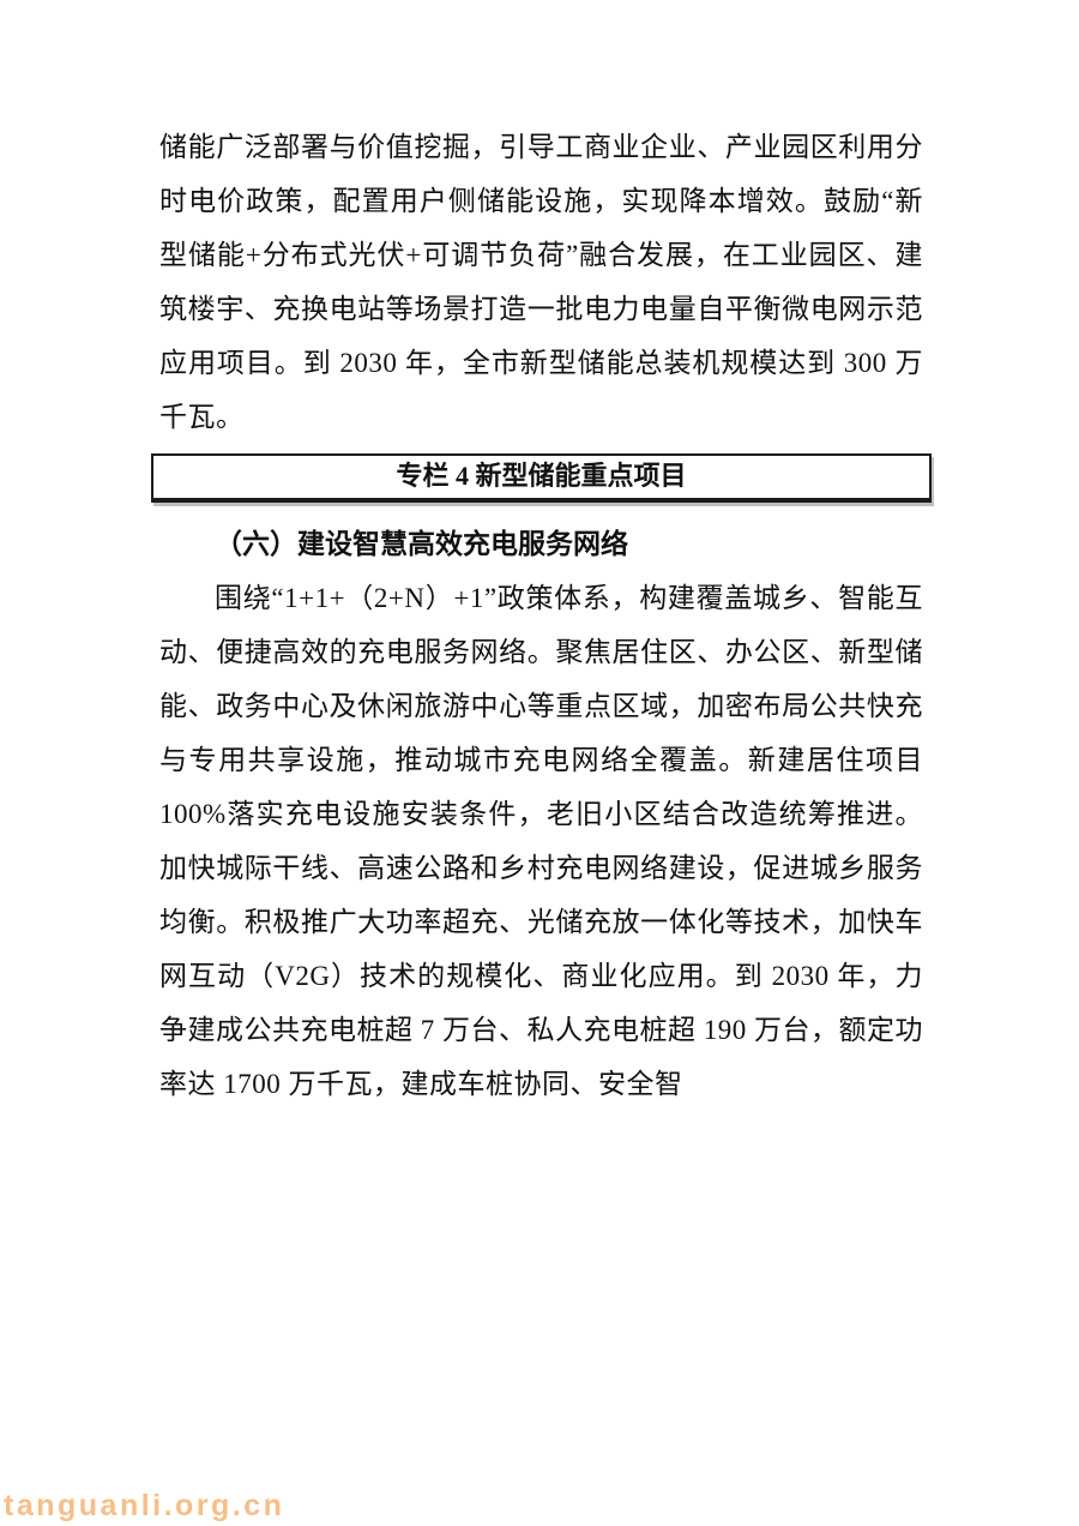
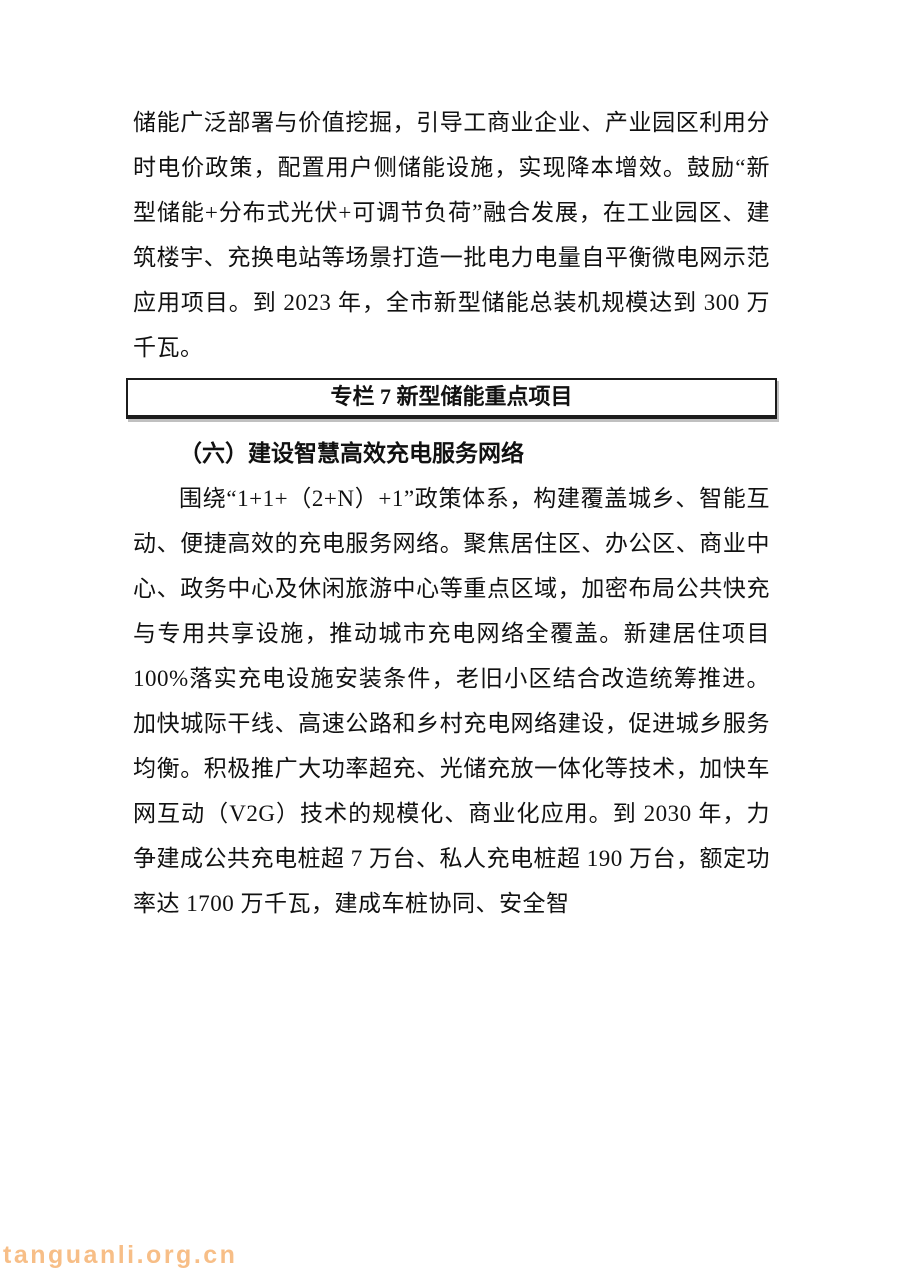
- 储能广泛部署与价值挖掘，引导工商业企业、产业园区利用分时电价政策，配置用户侧储能设施，实现降本增效。鼓励“新型储能+分布式光伏+可调节负荷”融合发展，在工业园区、建筑楼宇、充换电站等场景打造一批电力电量自平衡微电网示范应用项目。到 2030 年，全市新型储能总装机规模达到 300 万千瓦。
+ 储能广泛部署与价值挖掘，引导工商业企业、产业园区利用分时电价政策，配置用户侧储能设施，实现降本增效。鼓励“新型储能+分布式光伏+可调节负荷”融合发展，在工业园区、建筑楼宇、充换电站等场景打造一批电力电量自平衡微电网示范应用项目。到 2023 年，全市新型储能总装机规模达到 300 万千瓦。
- 专栏 4 新型储能重点项目
+ 专栏 7 新型储能重点项目
  （六）建设智慧高效充电服务网络
- 围绕“1+1+（2+N）+1”政策体系，构建覆盖城乡、智能互动、便捷高效的充电服务网络。聚焦居住区、办公区、新型储能、政务中心及休闲旅游中心等重点区域，加密布局公共快充与专用共享设施，推动城市充电网络全覆盖。新建居住项目 100%落实充电设施安装条件，老旧小区结合改造统筹推进。加快城际干线、高速公路和乡村充电网络建设，促进城乡服务均衡。积极推广大功率超充、光储充放一体化等技术，加快车网互动（V2G）技术的规模化、商业化应用。到 2030 年，力争建成公共充电桩超 7 万台、私人充电桩超 190 万台，额定功率达 1700 万千瓦，建成车桩协同、安全智
+ 围绕“1+1+（2+N）+1”政策体系，构建覆盖城乡、智能互动、便捷高效的充电服务网络。聚焦居住区、办公区、商业中心、政务中心及休闲旅游中心等重点区域，加密布局公共快充与专用共享设施，推动城市充电网络全覆盖。新建居住项目 100%落实充电设施安装条件，老旧小区结合改造统筹推进。加快城际干线、高速公路和乡村充电网络建设，促进城乡服务均衡。积极推广大功率超充、光储充放一体化等技术，加快车网互动（V2G）技术的规模化、商业化应用。到 2030 年，力争建成公共充电桩超 7 万台、私人充电桩超 190 万台，额定功率达 1700 万千瓦，建成车桩协同、安全智
  tanguanli.org.cn
